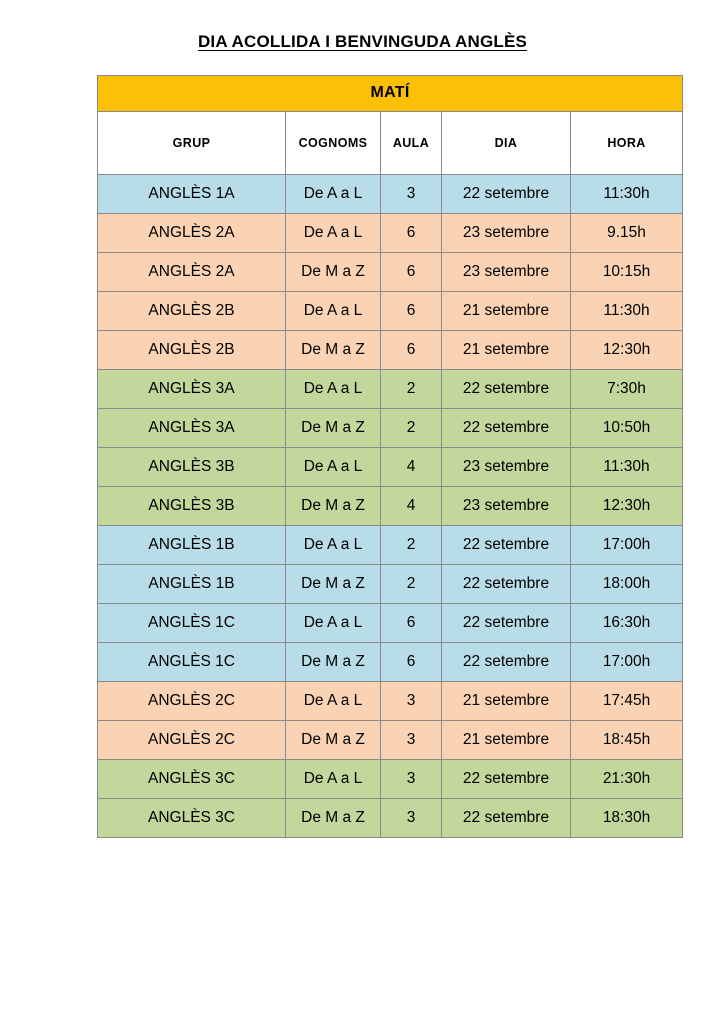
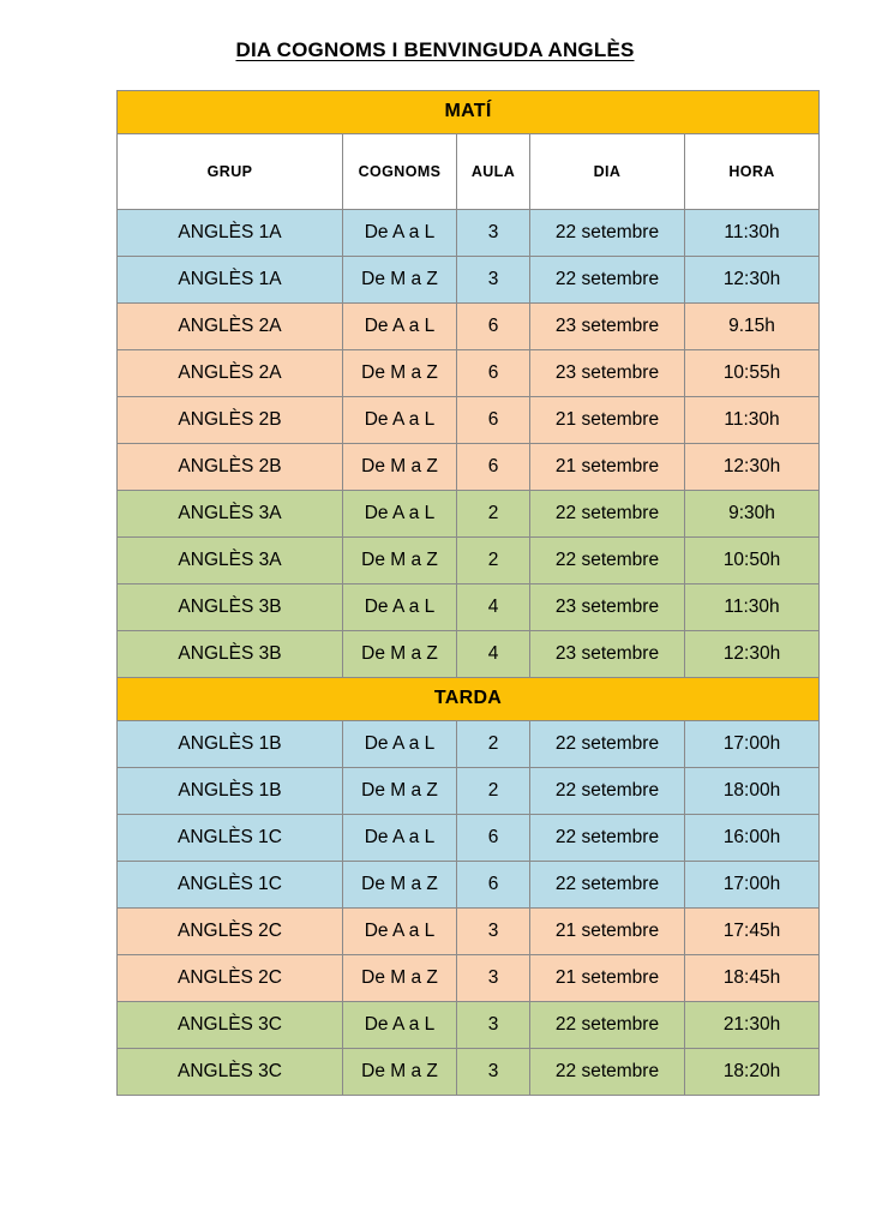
- DIA ACOLLIDA I BENVINGUDA ANGLÈS
+ DIA COGNOMS I BENVINGUDA ANGLÈS
  MATÍ
  GRUP	COGNOMS	AULA	DIA	HORA
  ANGLÈS 1A	De A a L	3	22 setembre	11:30h
+ ANGLÈS 1A	De M a Z	3	22 setembre	12:30h
  ANGLÈS 2A	De A a L	6	23 setembre	9.15h
- ANGLÈS 2A	De M a Z	6	23 setembre	10:15h
+ ANGLÈS 2A	De M a Z	6	23 setembre	10:55h
  ANGLÈS 2B	De A a L	6	21 setembre	11:30h
  ANGLÈS 2B	De M a Z	6	21 setembre	12:30h
- ANGLÈS 3A	De A a L	2	22 setembre	7:30h
+ ANGLÈS 3A	De A a L	2	22 setembre	9:30h
  ANGLÈS 3A	De M a Z	2	22 setembre	10:50h
  ANGLÈS 3B	De A a L	4	23 setembre	11:30h
  ANGLÈS 3B	De M a Z	4	23 setembre	12:30h
+ TARDA
  ANGLÈS 1B	De A a L	2	22 setembre	17:00h
  ANGLÈS 1B	De M a Z	2	22 setembre	18:00h
- ANGLÈS 1C	De A a L	6	22 setembre	16:30h
+ ANGLÈS 1C	De A a L	6	22 setembre	16:00h
  ANGLÈS 1C	De M a Z	6	22 setembre	17:00h
  ANGLÈS 2C	De A a L	3	21 setembre	17:45h
  ANGLÈS 2C	De M a Z	3	21 setembre	18:45h
  ANGLÈS 3C	De A a L	3	22 setembre	21:30h
- ANGLÈS 3C	De M a Z	3	22 setembre	18:30h
+ ANGLÈS 3C	De M a Z	3	22 setembre	18:20h
